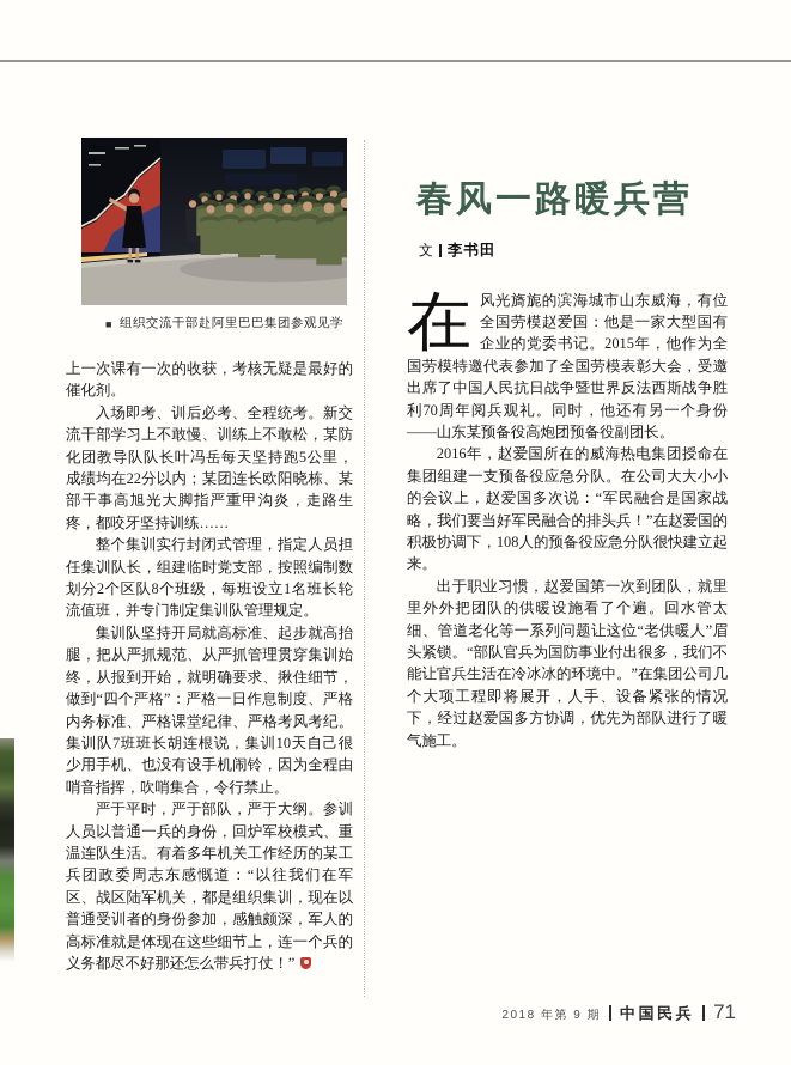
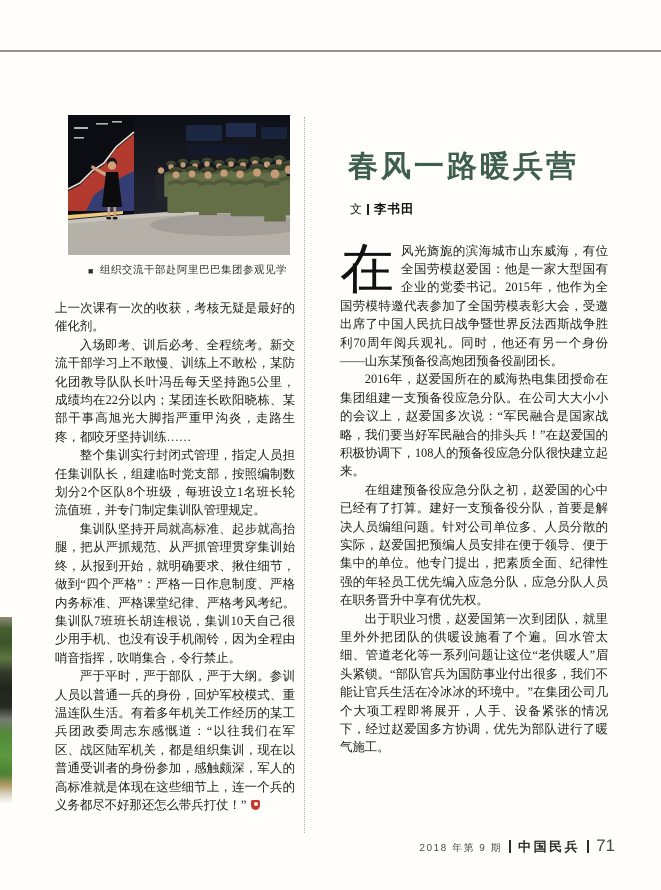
  ■
  组织交流干部赴阿里巴巴集团参观见学
  上一次课有一次的收获，考核无疑是最好的催化剂。
  入场即考、训后必考、全程统考。新交流干部学习上不敢慢、训练上不敢松，某防化团教导队队长叶冯岳每天坚持跑5公里，成绩均在22分以内；某团连长欧阳晓栋、某部干事高旭光大脚指严重甲沟炎，走路生疼，都咬牙坚持训练……
  整个集训实行封闭式管理，指定人员担任集训队长，组建临时党支部，按照编制数划分2个区队8个班级，每班设立1名班长轮流值班，并专门制定集训队管理规定。
  集训队坚持开局就高标准、起步就高抬腿，把从严抓规范、从严抓管理贯穿集训始终，从报到开始，就明确要求、揪住细节，做到“四个严格”：严格一日作息制度、严格内务标准、严格课堂纪律、严格考风考纪。集训队7班班长胡连根说，集训10天自己很少用手机、也没有设手机闹铃，因为全程由哨音指挥，吹哨集合，令行禁止。
  严于平时，严于部队，严于大纲。参训人员以普通一兵的身份，回炉军校模式、重温连队生活。有着多年机关工作经历的某工兵团政委周志东感慨道：“以往我们在军区、战区陆军机关，都是组织集训，现在以普通受训者的身份参加，感触颇深，军人的高标准就是体现在这些细节上，连一个兵的义务都尽不好那还怎么带兵打仗！”
  春风一路暖兵营
  文
  李书田
  在
  风光旖旎的滨海城市山东威海，有位全国劳模赵爱国：他是一家大型国有企业的党委书记。2015年，他作为全国劳模特邀代表参加了全国劳模表彰大会，受邀出席了中国人民抗日战争暨世界反法西斯战争胜利70周年阅兵观礼。同时，他还有另一个身份——山东某预备役高炮团预备役副团长。
  2016年，赵爱国所在的威海热电集团授命在集团组建一支预备役应急分队。在公司大大小小的会议上，赵爱国多次说：“军民融合是国家战略，我们要当好军民融合的排头兵！”在赵爱国的积极协调下，108人的预备役应急分队很快建立起来。
+ 在组建预备役应急分队之初，赵爱国的心中已经有了打算。建好一支预备役分队，首要是解决人员编组问题。针对公司单位多、人员分散的实际，赵爱国把预编人员安排在便于领导、便于集中的单位。他专门提出，把素质全面、纪律性强的年轻员工优先编入应急分队，应急分队人员在职务晋升中享有优先权。
  出于职业习惯，赵爱国第一次到团队，就里里外外把团队的供暖设施看了个遍。回水管太细、管道老化等一系列问题让这位“老供暖人”眉头紧锁。“部队官兵为国防事业付出很多，我们不能让官兵生活在冷冰冰的环境中。”在集团公司几个大项工程即将展开，人手、设备紧张的情况下，经过赵爱国多方协调，优先为部队进行了暖气施工。
  2018 年第 9 期
  中国民兵
  71
